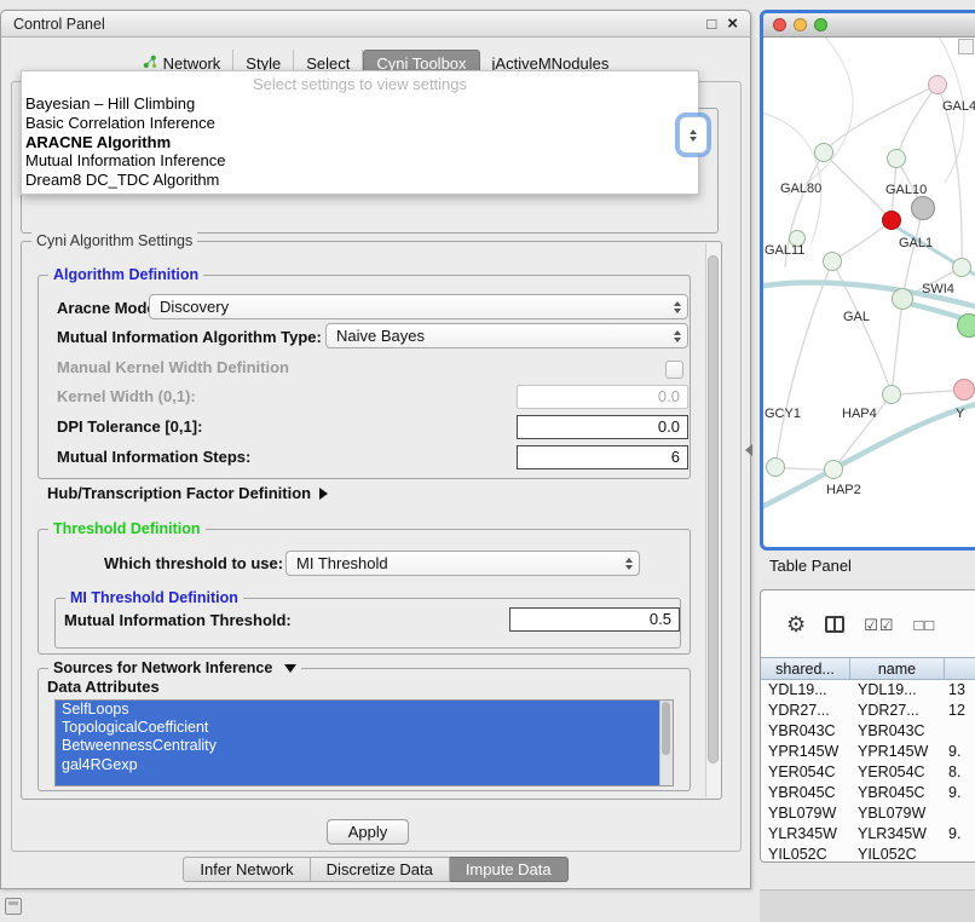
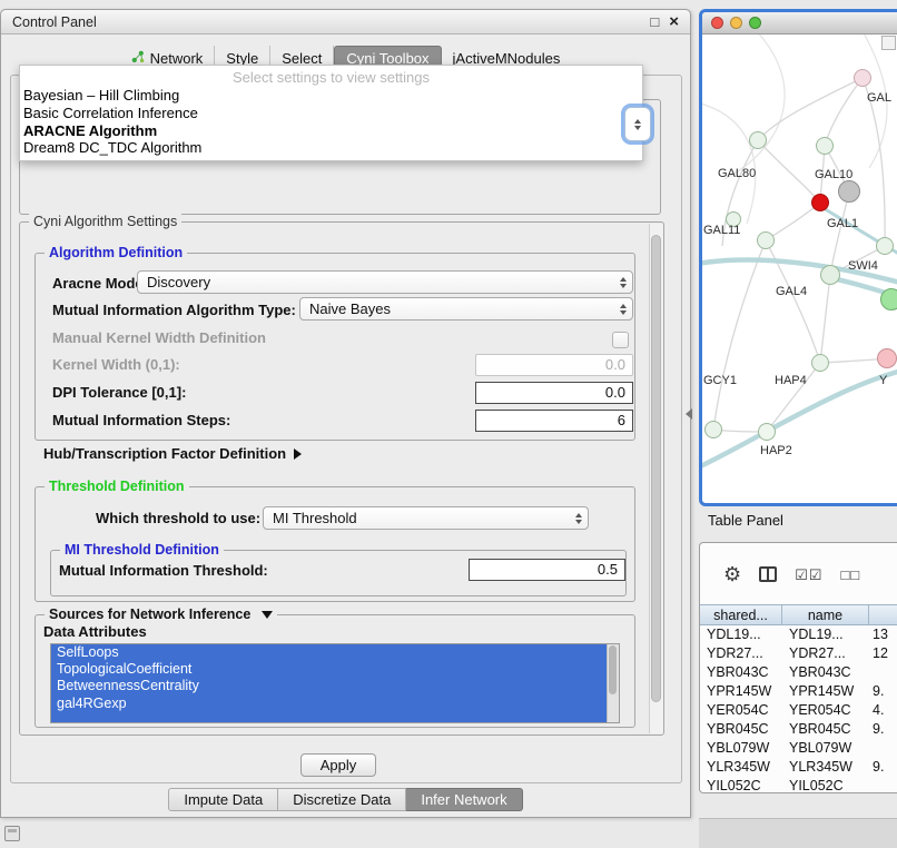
  Control Panel
  □
  ×
  Network
  Style
  Select
  Cyni Toolbox
  jActiveMNodules
  Select settings to view settings
  Bayesian – Hill Climbing
  Basic Correlation Inference
  ARACNE Algorithm
- Mutual Information Inference
  Dream8 DC_TDC Algorithm
  Cyni Algorithm Settings
  Algorithm Definition
  Aracne Mod
  Discovery
  Mutual Information Algorithm Type:
  Naive Bayes
  Manual Kernel Width Definition
  Kernel Width (0,1):
  0.0
  DPI Tolerance [0,1]:
  0.0
  Mutual Information Steps:
  6
  Hub/Transcription Factor Definition
  Threshold Definition
  Which threshold to use:
  MI Threshold
  MI Threshold Definition
  Mutual Information Threshold:
  0.5
  Sources for Network Inference
  Data Attributes
  SelfLoops
  TopologicalCoefficient
  BetweennessCentrality
  gal4RGexp
  Apply
- Infer Network
+ Impute Data
  Discretize Data
- Impute Data
+ Infer Network
- GAL4
+ GAL
  GAL80
  GAL10
  GAL11
  GAL1
  SWI4
- GAL
+ GAL4
  GCY1
  HAP4
  Y
  HAP2
  Table Panel
  ⚙
  ☑☑
  □□
  shared...
  name
  YDL19...
  YDL19...
  13
  YDR27...
  YDR27...
  12
  YBR043C
  YBR043C
  YPR145W
  YPR145W
  9.
  YER054C
  YER054C
- 8.
+ 4.
  YBR045C
  YBR045C
  9.
  YBL079W
  YBL079W
  YLR345W
  YLR345W
  9.
  YIL052C
  YIL052C
